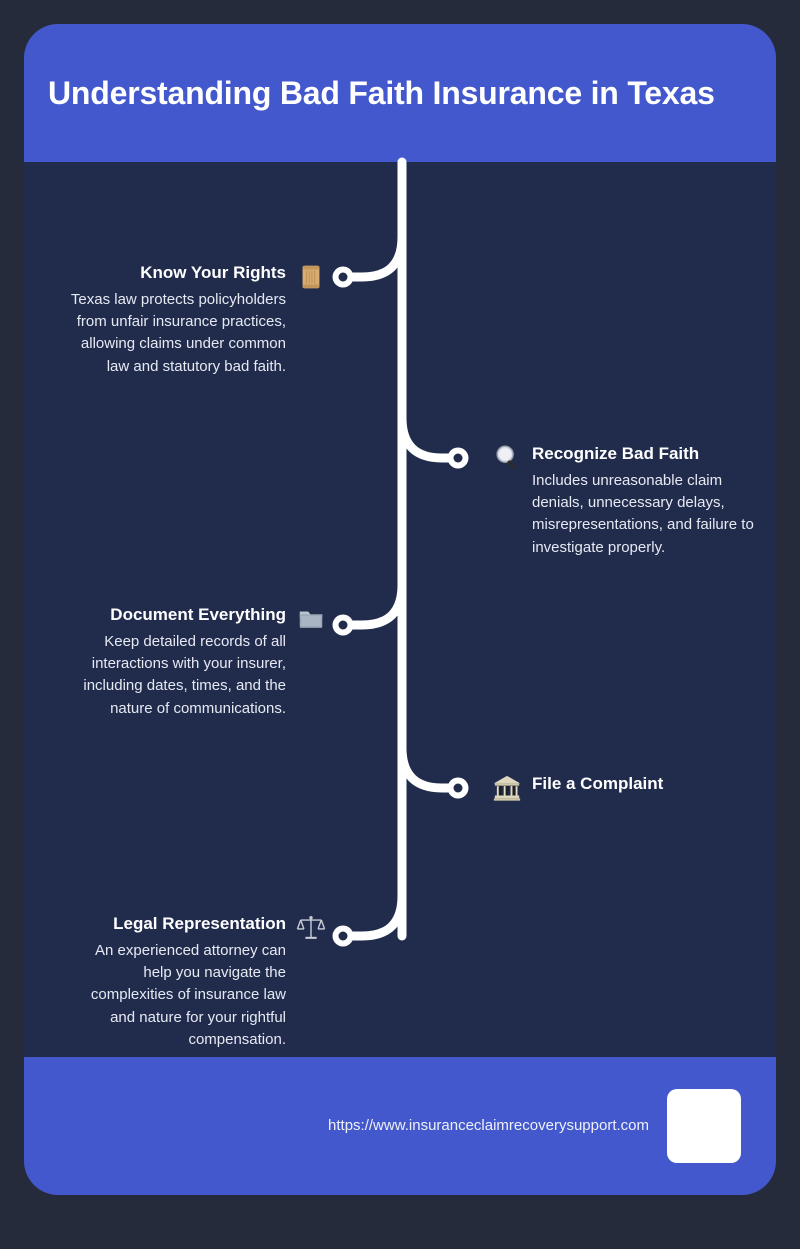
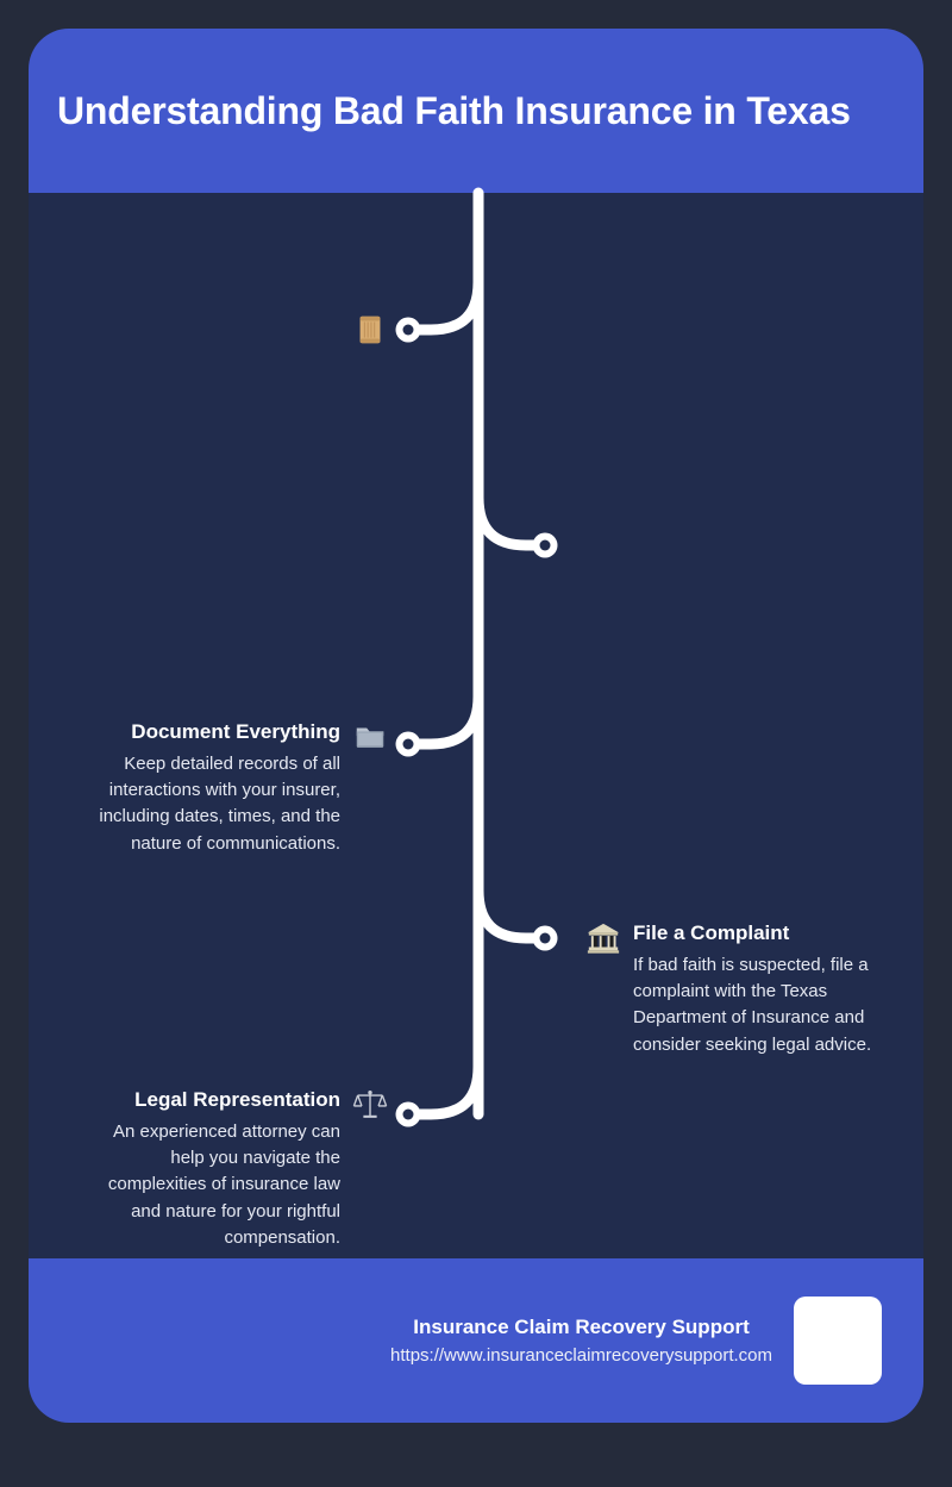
  Understanding Bad Faith Insurance in Texas
- Know Your Rights
- Texas law protects policyholders from unfair insurance practices, allowing claims under common law and statutory bad faith.
- Recognize Bad Faith
- Includes unreasonable claim denials, unnecessary delays, misrepresentations, and failure to investigate properly.
  Document Everything
  Keep detailed records of all interactions with your insurer, including dates, times, and the nature of communications.
  File a Complaint
+ If bad faith is suspected, file a complaint with the Texas Department of Insurance and consider seeking legal advice.
  Legal Representation
  An experienced attorney can help you navigate the complexities of insurance law and nature for your rightful compensation.
+ Insurance Claim Recovery Support
  https://www.insuranceclaimrecoverysupport.com
